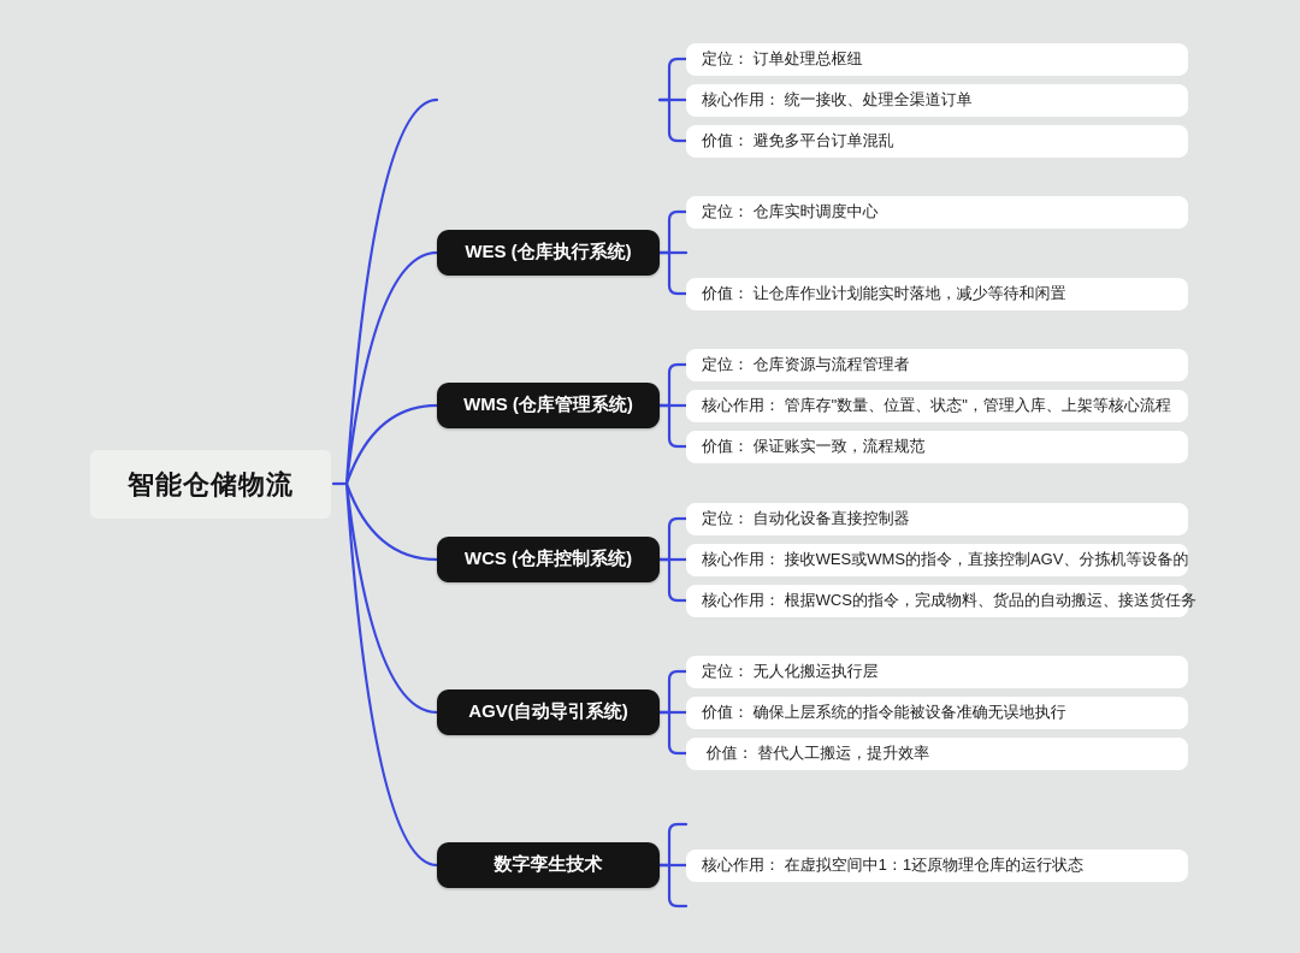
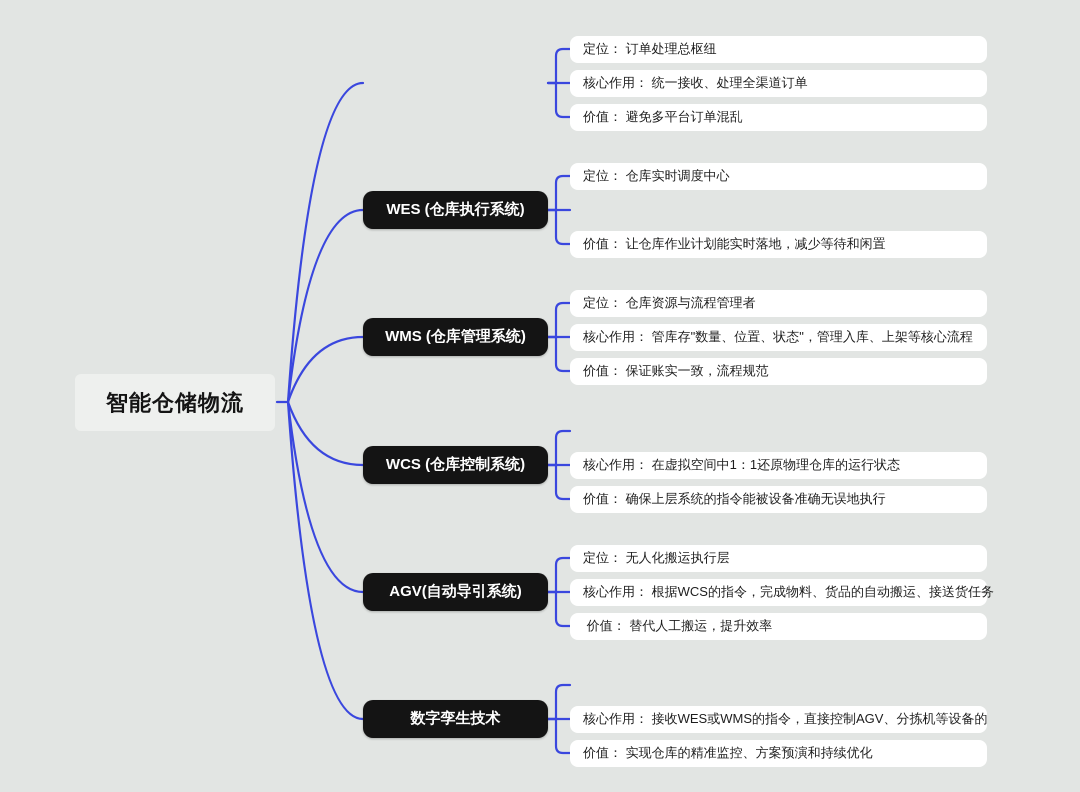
  智能仓储物流
  定位： 订单处理总枢纽
  核心作用： 统一接收、处理全渠道订单
  价值： 避免多平台订单混乱
  WES (仓库执行系统)
  定位： 仓库实时调度中心
  价值： 让仓库作业计划能实时落地，减少等待和闲置
  WMS (仓库管理系统)
  定位： 仓库资源与流程管理者
  核心作用： 管库存"数量、位置、状态"，管理入库、上架等核心流程
  价值： 保证账实一致，流程规范
  WCS (仓库控制系统)
- 定位： 自动化设备直接控制器
- 核心作用： 接收WES或WMS的指令，直接控制AGV、分拣机等设备的
+ 核心作用： 在虚拟空间中1：1还原物理仓库的运行状态
- 核心作用： 根据WCS的指令，完成物料、货品的自动搬运、接送货任务
+ 价值： 确保上层系统的指令能被设备准确无误地执行
  AGV(自动导引系统)
  定位： 无人化搬运执行层
- 价值： 确保上层系统的指令能被设备准确无误地执行
+ 核心作用： 根据WCS的指令，完成物料、货品的自动搬运、接送货任务
  价值： 替代人工搬运，提升效率
  数字孪生技术
- 核心作用： 在虚拟空间中1：1还原物理仓库的运行状态
+ 核心作用： 接收WES或WMS的指令，直接控制AGV、分拣机等设备的
+ 价值： 实现仓库的精准监控、方案预演和持续优化
